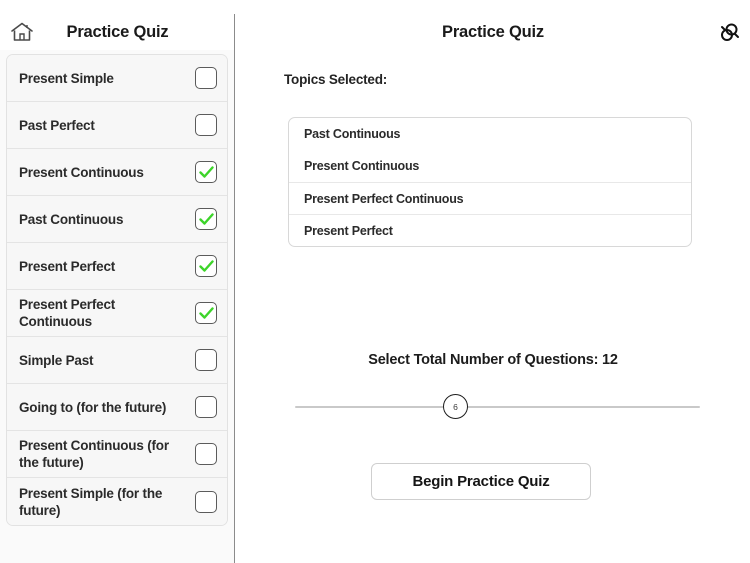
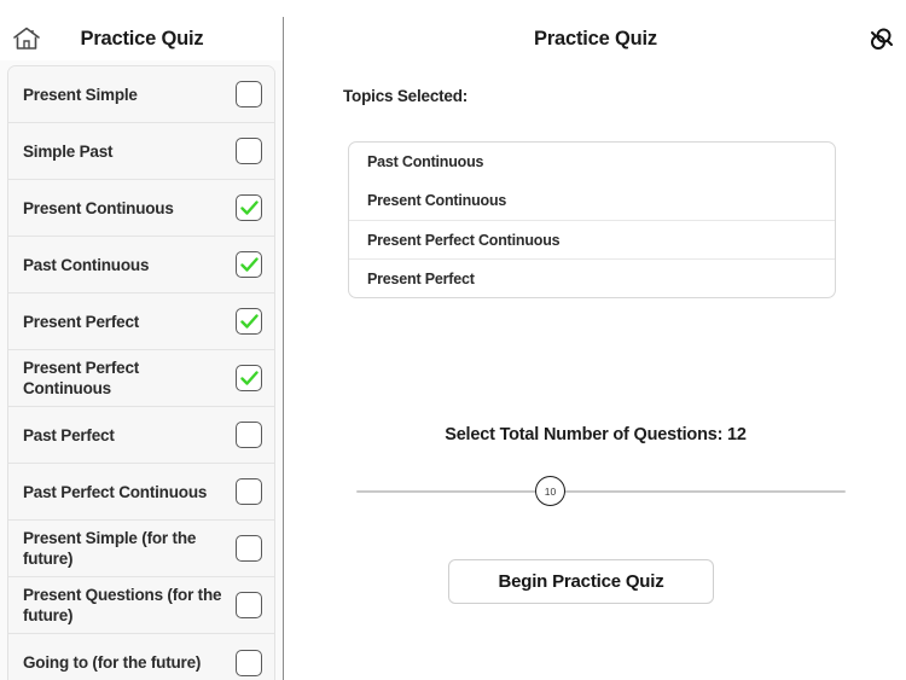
  Practice Quiz
  Present Simple
- Past Perfect
+ Simple Past
  Present Continuous
  Past Continuous
  Present Perfect
  Present Perfect Continuous
- Simple Past
+ Past Perfect
+ Past Perfect Continuous
- Going to (for the future)
+ Present Simple (for the future)
- Present Continuous (for the future)
+ Present Questions (for the future)
- Present Simple (for the future)
+ Going to (for the future)
  Practice Quiz
  Topics Selected:
  Past Continuous
  Present Continuous
  Present Perfect Continuous
  Present Perfect
  Select Total Number of Questions: 12
- 6
+ 10
  Begin Practice Quiz
